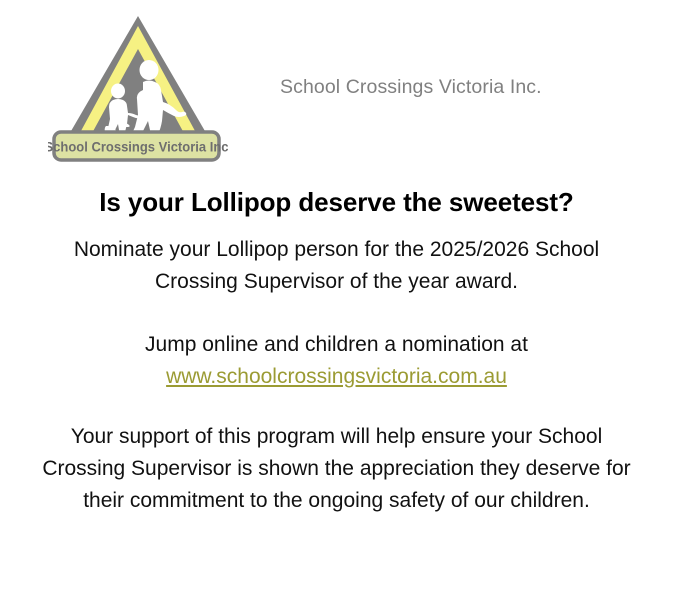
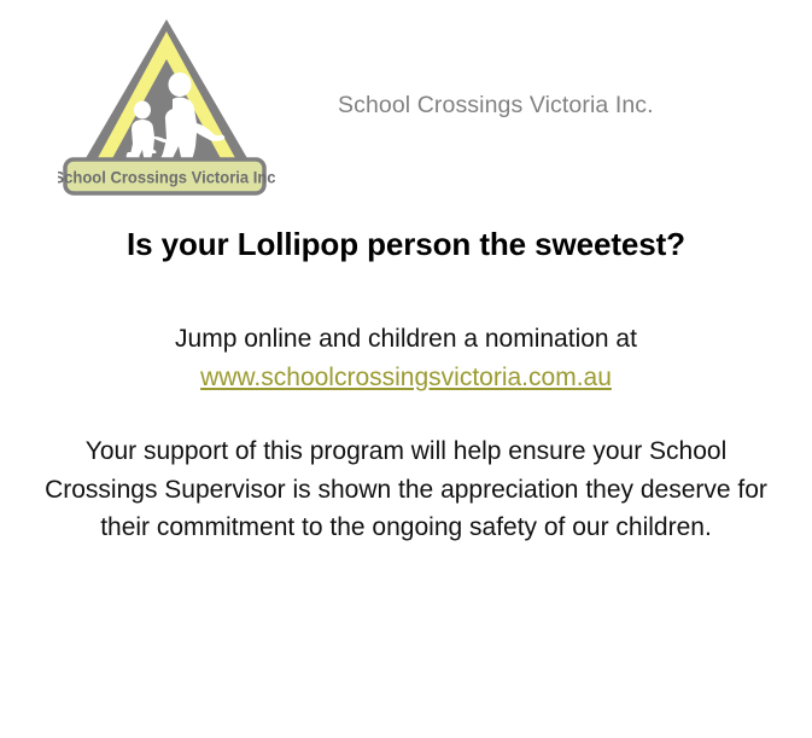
  School Crossings Victoria Inc
  School Crossings Victoria Inc.
- Is your Lollipop deserve the sweetest?
+ Is your Lollipop person the sweetest?
- Nominate your Lollipop person for the 2025/2026 School Crossing Supervisor of the year award.
  Jump online and children a nomination at
  www.schoolcrossingsvictoria.com.au
- Your support of this program will help ensure your School Crossing Supervisor is shown the appreciation they deserve for their commitment to the ongoing safety of our children.
+ Your support of this program will help ensure your School Crossings Supervisor is shown the appreciation they deserve for their commitment to the ongoing safety of our children.
